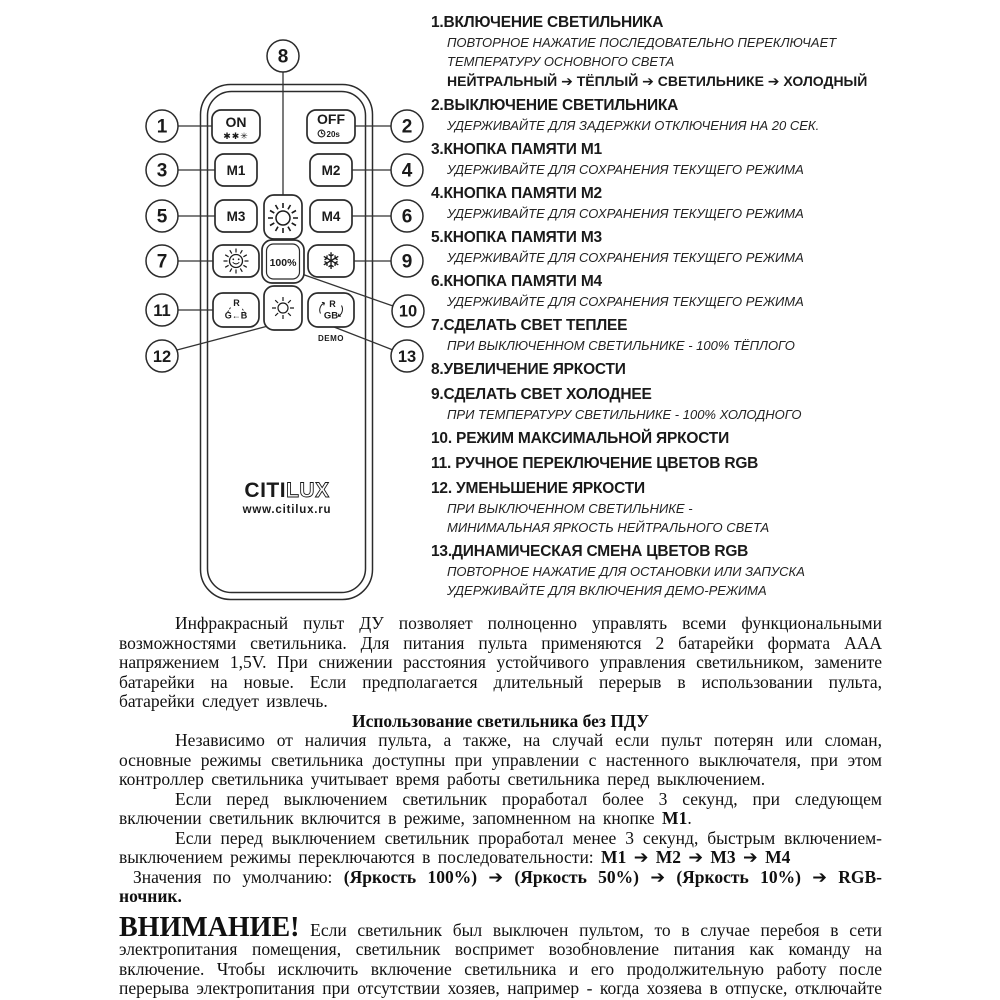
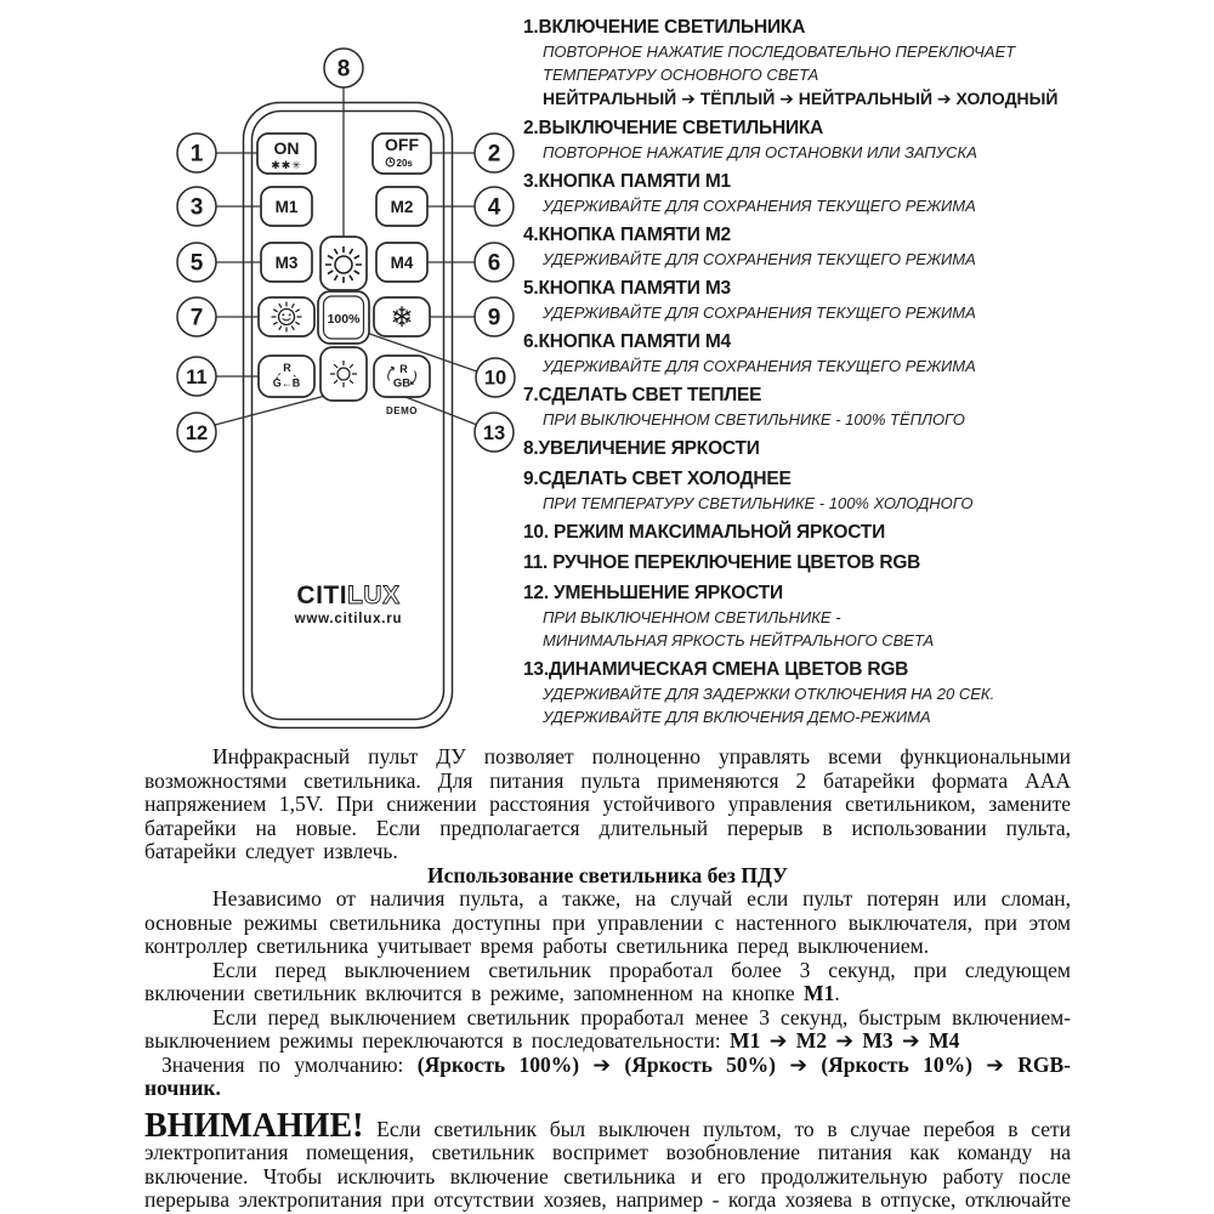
  ON
  ✱✱✳
  OFF
  20s
  M1
  M2
  M3
  M4
  100%
  ❄
  R
  G←B
  R
  GB
  DEMO
  CITILUX
  www.citilux.ru
  8
  1
  2
  3
  4
  5
  6
  7
  9
  10
  11
  12
  13
  1.ВКЛЮЧЕНИЕ СВЕТИЛЬНИКА
  ПОВТОРНОЕ НАЖАТИЕ ПОСЛЕДОВАТЕЛЬНО ПЕРЕКЛЮЧАЕТ
  ТЕМПЕРАТУРУ ОСНОВНОГО СВЕТА
- НЕЙТРАЛЬНЫЙ ➔ ТЁПЛЫЙ ➔ СВЕТИЛЬНИКЕ ➔ ХОЛОДНЫЙ
+ НЕЙТРАЛЬНЫЙ ➔ ТЁПЛЫЙ ➔ НЕЙТРАЛЬНЫЙ ➔ ХОЛОДНЫЙ
  2.ВЫКЛЮЧЕНИЕ СВЕТИЛЬНИКА
- УДЕРЖИВАЙТЕ ДЛЯ ЗАДЕРЖКИ ОТКЛЮЧЕНИЯ НА 20 СЕК.
+ ПОВТОРНОЕ НАЖАТИЕ ДЛЯ ОСТАНОВКИ ИЛИ ЗАПУСКА
  3.КНОПКА ПАМЯТИ М1
  УДЕРЖИВАЙТЕ ДЛЯ СОХРАНЕНИЯ ТЕКУЩЕГО РЕЖИМА
  4.КНОПКА ПАМЯТИ М2
  УДЕРЖИВАЙТЕ ДЛЯ СОХРАНЕНИЯ ТЕКУЩЕГО РЕЖИМА
  5.КНОПКА ПАМЯТИ М3
  УДЕРЖИВАЙТЕ ДЛЯ СОХРАНЕНИЯ ТЕКУЩЕГО РЕЖИМА
  6.КНОПКА ПАМЯТИ М4
  УДЕРЖИВАЙТЕ ДЛЯ СОХРАНЕНИЯ ТЕКУЩЕГО РЕЖИМА
  7.СДЕЛАТЬ СВЕТ ТЕПЛЕЕ
  ПРИ ВЫКЛЮЧЕННОМ СВЕТИЛЬНИКЕ - 100% ТЁПЛОГО
  8.УВЕЛИЧЕНИЕ ЯРКОСТИ
  9.СДЕЛАТЬ СВЕТ ХОЛОДНЕЕ
  ПРИ ТЕМПЕРАТУРУ СВЕТИЛЬНИКЕ - 100% ХОЛОДНОГО
  10. РЕЖИМ МАКСИМАЛЬНОЙ ЯРКОСТИ
  11. РУЧНОЕ ПЕРЕКЛЮЧЕНИЕ ЦВЕТОВ RGB
  12. УМЕНЬШЕНИЕ ЯРКОСТИ
  ПРИ ВЫКЛЮЧЕННОМ СВЕТИЛЬНИКЕ -
  МИНИМАЛЬНАЯ ЯРКОСТЬ НЕЙТРАЛЬНОГО СВЕТА
  13.ДИНАМИЧЕСКАЯ СМЕНА ЦВЕТОВ RGB
- ПОВТОРНОЕ НАЖАТИЕ ДЛЯ ОСТАНОВКИ ИЛИ ЗАПУСКА
+ УДЕРЖИВАЙТЕ ДЛЯ ЗАДЕРЖКИ ОТКЛЮЧЕНИЯ НА 20 СЕК.
  УДЕРЖИВАЙТЕ ДЛЯ ВКЛЮЧЕНИЯ ДЕМО-РЕЖИМА
  Инфракрасный пульт ДУ позволяет полноценно управлять всеми функциональными возможностями светильника. Для питания пульта применяются 2 батарейки формата ААА напряжением 1,5V. При снижении расстояния устойчивого управления светильником, замените батарейки на новые. Если предполагается длительный перерыв в использовании пульта, батарейки следует извлечь.
  Использование светильника без ПДУ
  Независимо от наличия пульта, а также, на случай если пульт потерян или сломан, основные режимы светильника доступны при управлении с настенного выключателя, при этом контроллер светильника учитывает время работы светильника перед выключением.
  Если перед выключением светильник проработал более 3 секунд, при следующем включении светильник включится в режиме, запомненном на кнопке М1.
  Если перед выключением светильник проработал менее 3 секунд, быстрым включением-выключением режимы переключаются в последовательности: М1 ➔ М2 ➔ М3 ➔ М4
  Значения по умолчанию: (Яркость 100%) ➔ (Яркость 50%) ➔ (Яркость 10%) ➔ RGB-ночник.
  ВНИМАНИЕ! Если светильник был выключен пультом, то в случае перебоя в сети электропитания помещения, светильник воспримет возобновление питания как команду на включение. Чтобы исключить включение светильника и его продолжительную работу после перерыва электропитания при отсутствии хозяев, например - когда хозяева в отпуске, отключайте
